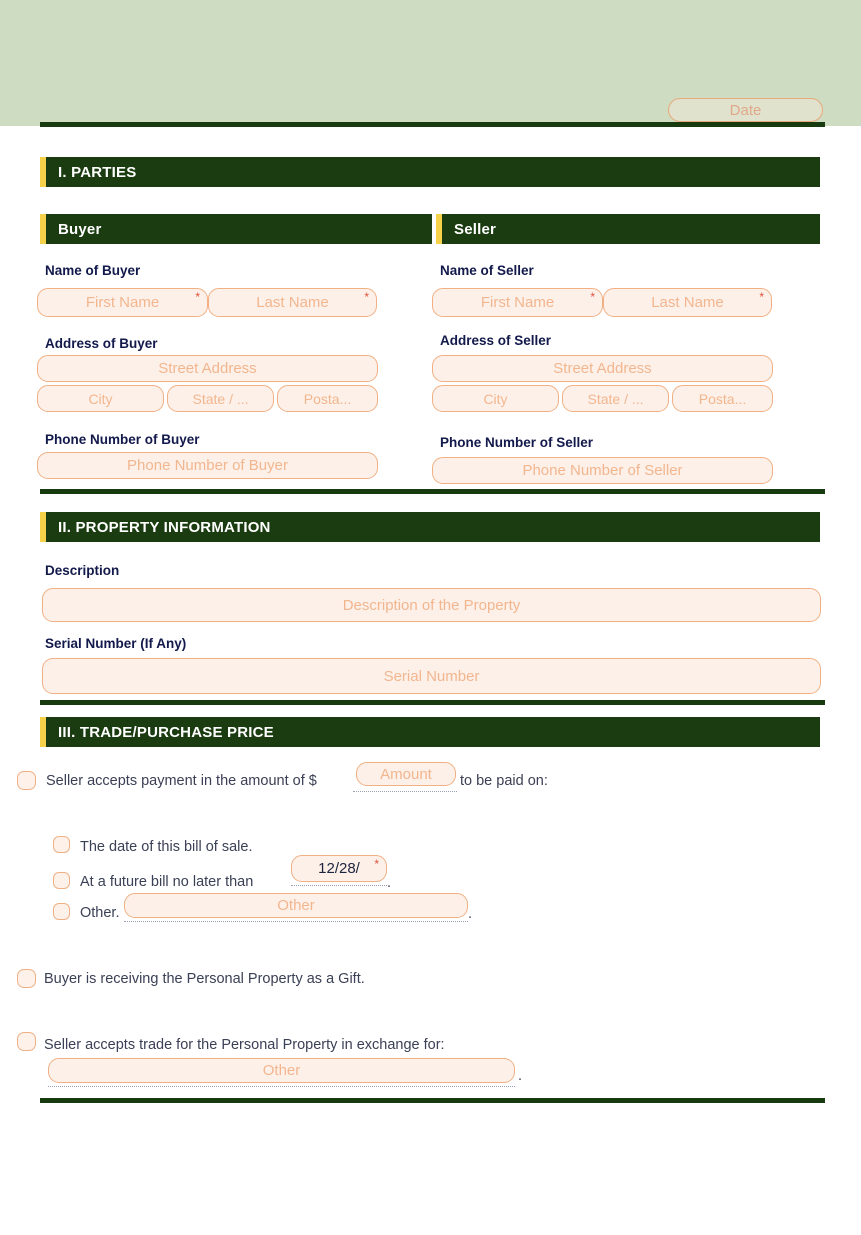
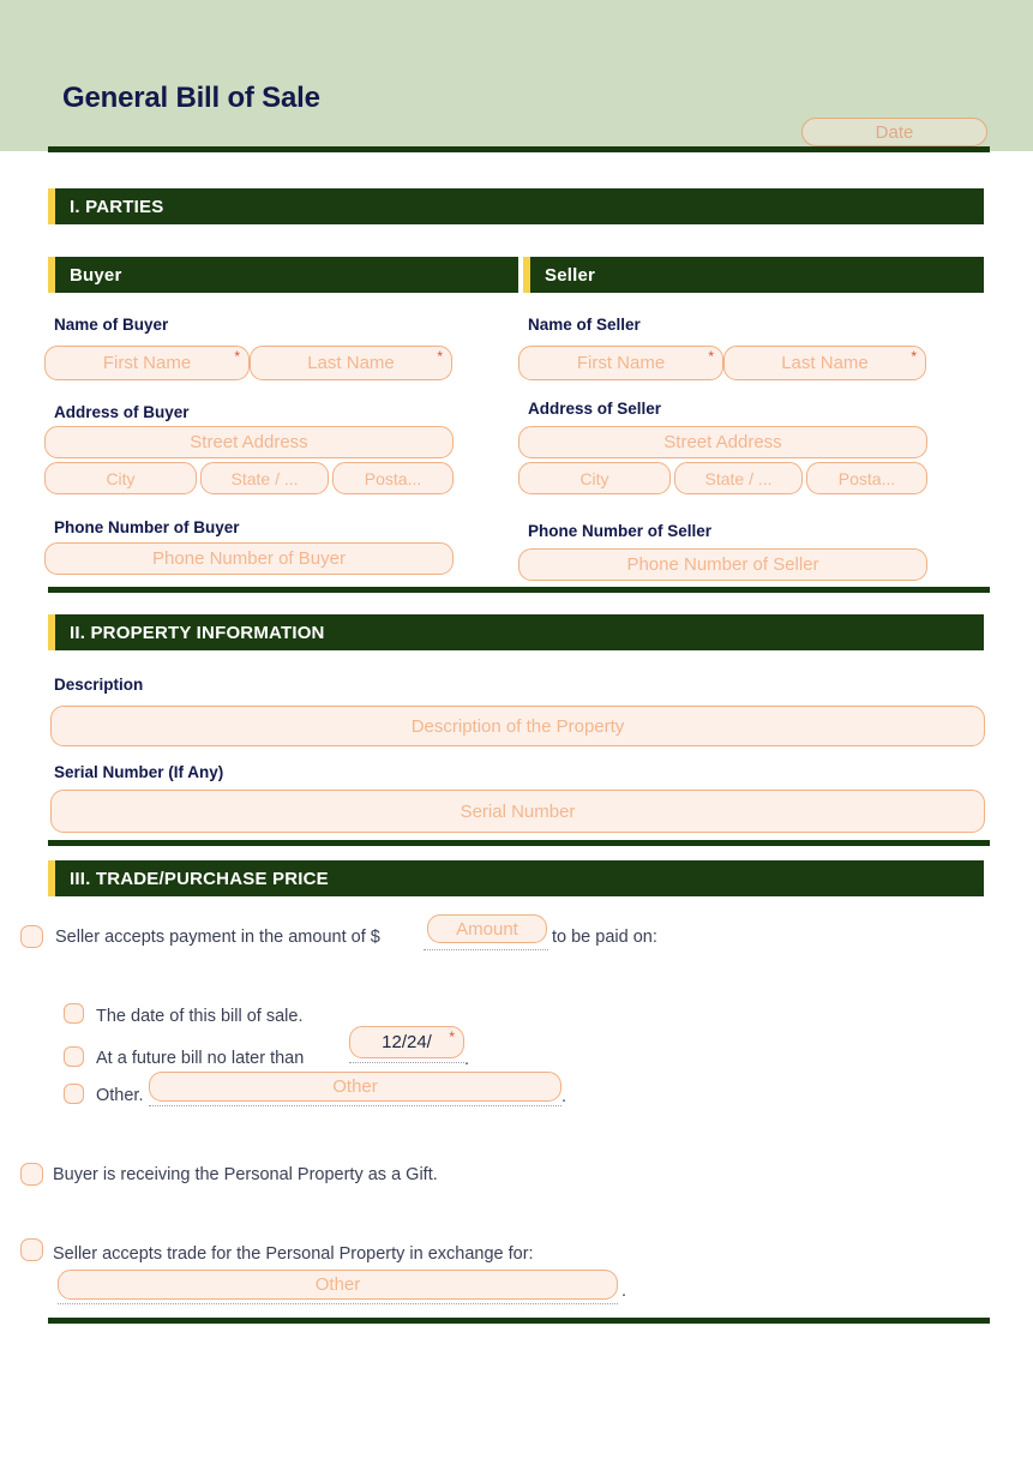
+ General Bill of Sale
  Date
  I. PARTIES
  Buyer
  Name of Buyer
  First Name
  *
  Last Name
  *
  Address of Buyer
  Street Address
  City
  State / ...
  Posta...
  Phone Number of Buyer
  Phone Number of Buyer
  Seller
  Name of Seller
  First Name
  *
  Last Name
  *
  Address of Seller
  Street Address
  City
  State / ...
  Posta...
  Phone Number of Seller
  Phone Number of Seller
  II. PROPERTY INFORMATION
  Description
  Description of the Property
  Serial Number (If Any)
  Serial Number
  III. TRADE/PURCHASE PRICE
  Seller accepts payment in the amount of $
  Amount
  to be paid on:
  The date of this bill of sale.
  At a future bill no later than
- 12/28/
+ 12/24/
  *
  .
  Other.
  Other
  .
  Buyer is receiving the Personal Property as a Gift.
  Seller accepts trade for the Personal Property in exchange for:
  Other
  .
